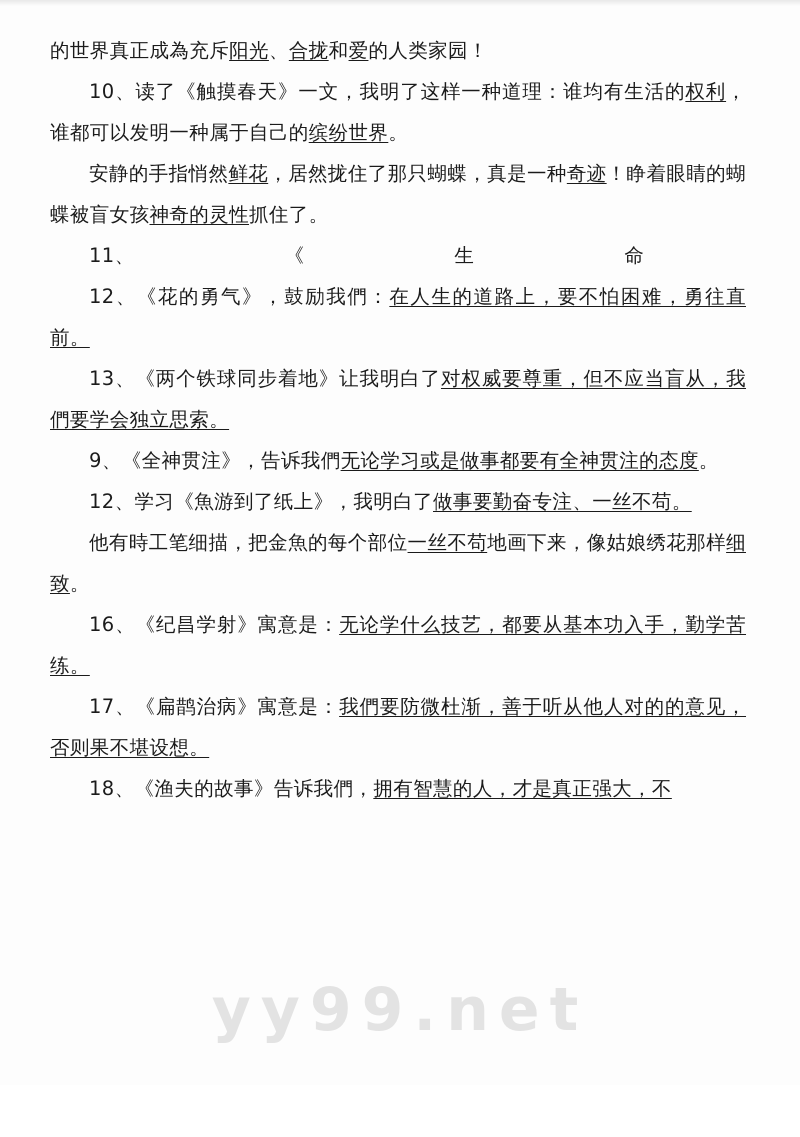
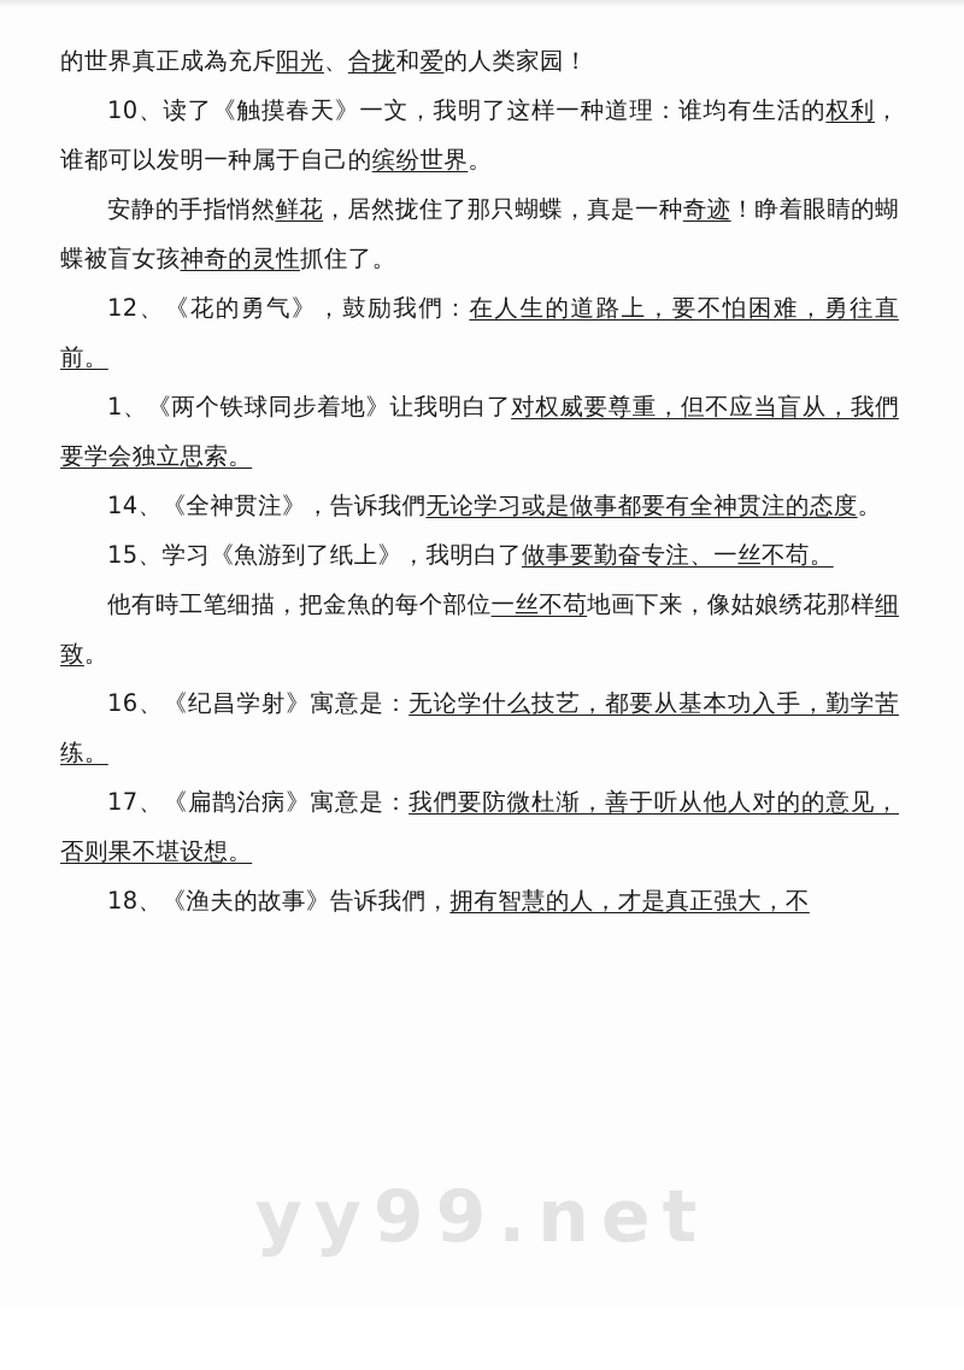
  yy99.net
  的世界真正成為充斥阳光、合拢和爱的人类家园！
  10、读了《触摸春天》一文，我明了这样一种道理：谁均有生活的权利，谁都可以发明一种属于自己的缤纷世界。
  安静的手指悄然鲜花，居然拢住了那只蝴蝶，真是一种奇迹！睁着眼睛的蝴蝶被盲女孩神奇的灵性抓住了。
- 11、 《 生 命
  12、《花的勇气》，鼓励我們：在人生的道路上，要不怕困难，勇往直前。
- 13、《两个铁球同步着地》让我明白了对权威要尊重，但不应当盲从，我們要学会独立思索。
+ 1、《两个铁球同步着地》让我明白了对权威要尊重，但不应当盲从，我們要学会独立思索。
- 9、《全神贯注》，告诉我們无论学习或是做事都要有全神贯注的态度。
+ 14、《全神贯注》，告诉我們无论学习或是做事都要有全神贯注的态度。
- 12、学习《魚游到了纸上》，我明白了做事要勤奋专注、一丝不苟。
+ 15、学习《魚游到了纸上》，我明白了做事要勤奋专注、一丝不苟。
  他有時工笔细描，把金魚的每个部位一丝不苟地画下来，像姑娘绣花那样细致。
  16、《纪昌学射》寓意是：无论学什么技艺，都要从基本功入手，勤学苦练。
  17、《扁鹊治病》寓意是：我們要防微杜渐，善于听从他人对的的意见，否则果不堪设想。
  18、《渔夫的故事》告诉我們，拥有智慧的人，才是真正强大，不
